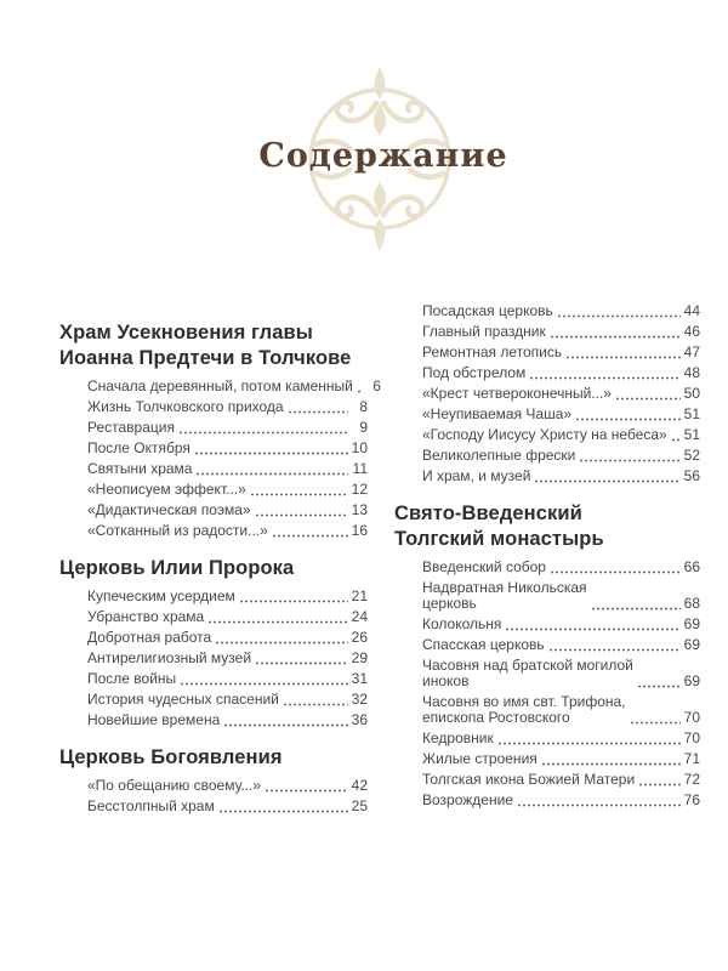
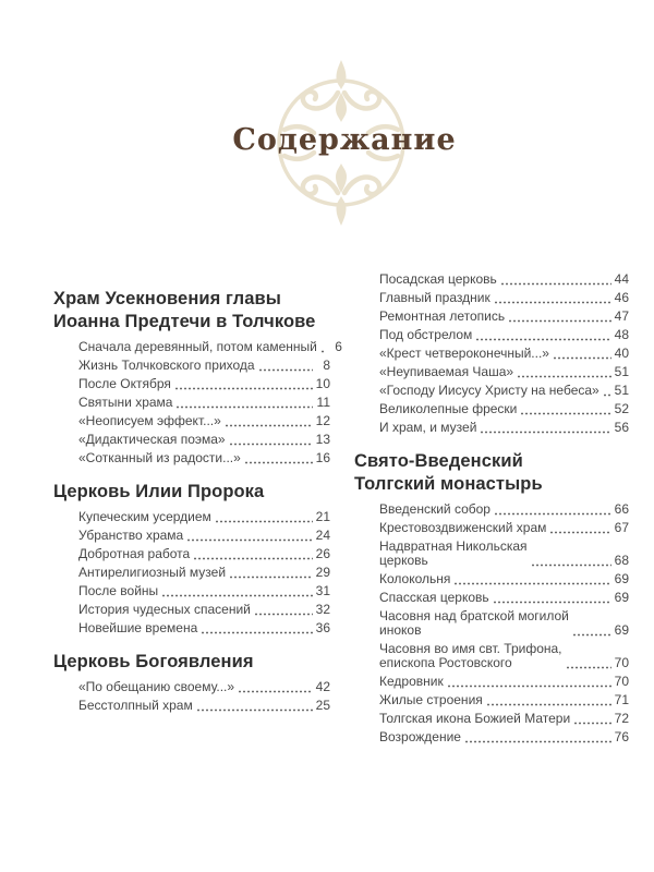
  Содержание
  Храм Усекновения главы
  Иоанна Предтечи в Толчкове
  Сначала деревянный, потом каменный
  6
  Жизнь Толчковского прихода
  8
- Реставрация
- 9
  После Октября
  10
  Святыни храма
  11
  «Неописуем эффект...»
  12
  «Дидактическая поэма»
  13
  «Сотканный из радости...»
  16
  Церковь Илии Пророка
  Купеческим усердием
  21
  Убранство храма
  24
  Добротная работа
  26
  Антирелигиозный музей
  29
  После войны
  31
  История чудесных спасений
  32
  Новейшие времена
  36
  Церковь Богоявления
  «По обещанию своему...»
  42
  Бесстолпный храм
  25
  Посадская церковь
  44
  Главный праздник
  46
  Ремонтная летопись
  47
  Под обстрелом
  48
  «Крест четвероконечный...»
- 50
+ 40
  «Неупиваемая Чаша»
  51
  «Господу Иисусу Христу на небеса»
  51
  Великолепные фрески
  52
  И храм, и музей
  56
  Свято-Введенский
  Толгский монастырь
  Введенский собор
  66
+ Крестовоздвиженский храм
+ 67
  Надвратная Никольская
  церковь
  68
  Колокольня
  69
  Спасская церковь
  69
  Часовня над братской могилой
  иноков
  69
  Часовня во имя свт. Трифона,
  епископа Ростовского
  70
  Кедровник
  70
  Жилые строения
  71
  Толгская икона Божией Матери
  72
  Возрождение
  76
